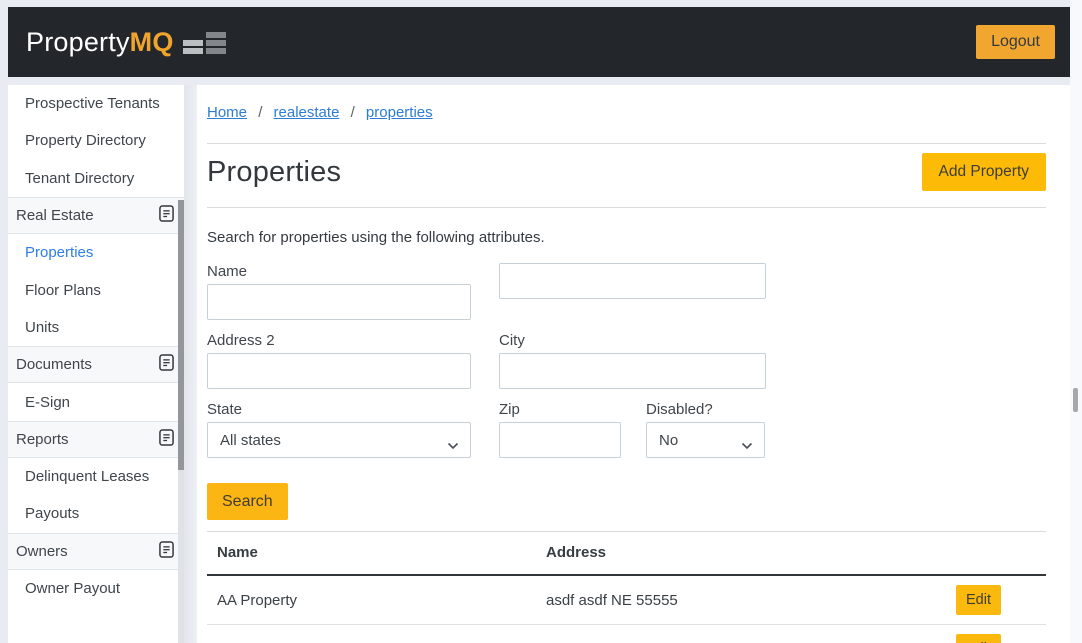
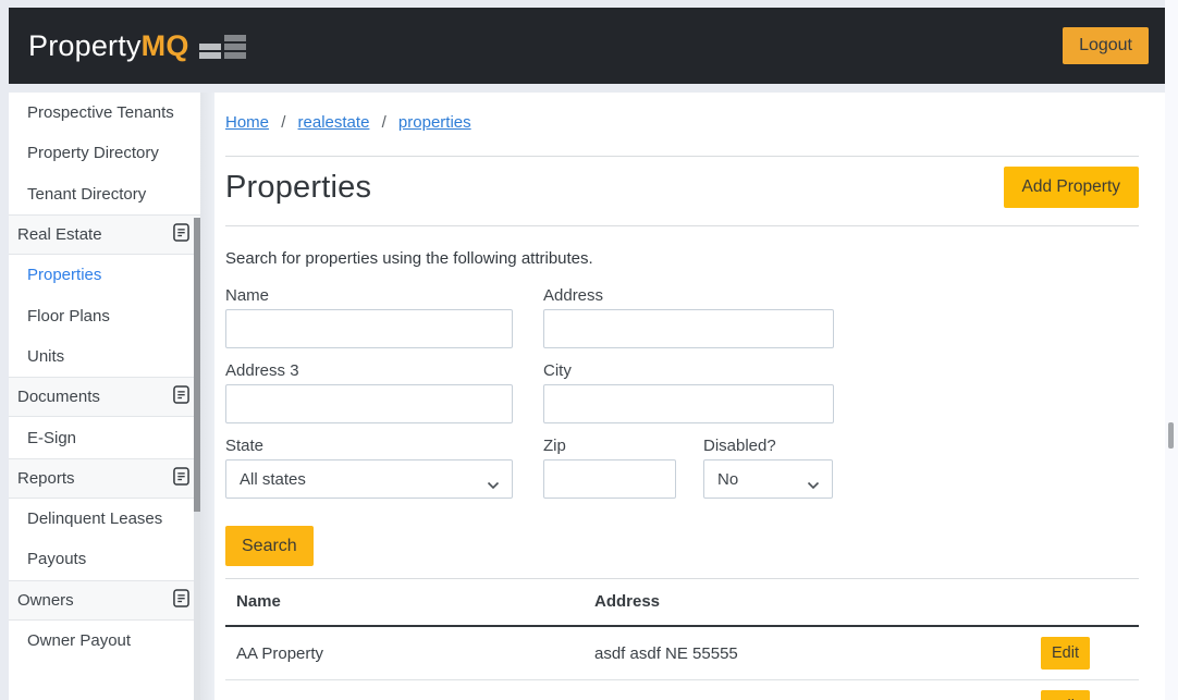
  PropertyMQ
  Logout
  Prospective Tenants
  Property Directory
  Tenant Directory
  Real Estate
  Properties
  Floor Plans
  Units
  Documents
  E-Sign
  Reports
  Delinquent Leases
  Payouts
  Owners
  Owner Payout
  Home / realestate / properties
  Properties
  Add Property
  Search for properties using the following attributes.
  Name
+ Address
- Address 2
+ Address 3
  City
  State
  All states
  Zip
  Disabled?
  No
  Search
  Name	Address
  AA Property	asdf asdf NE 55555	Edit
